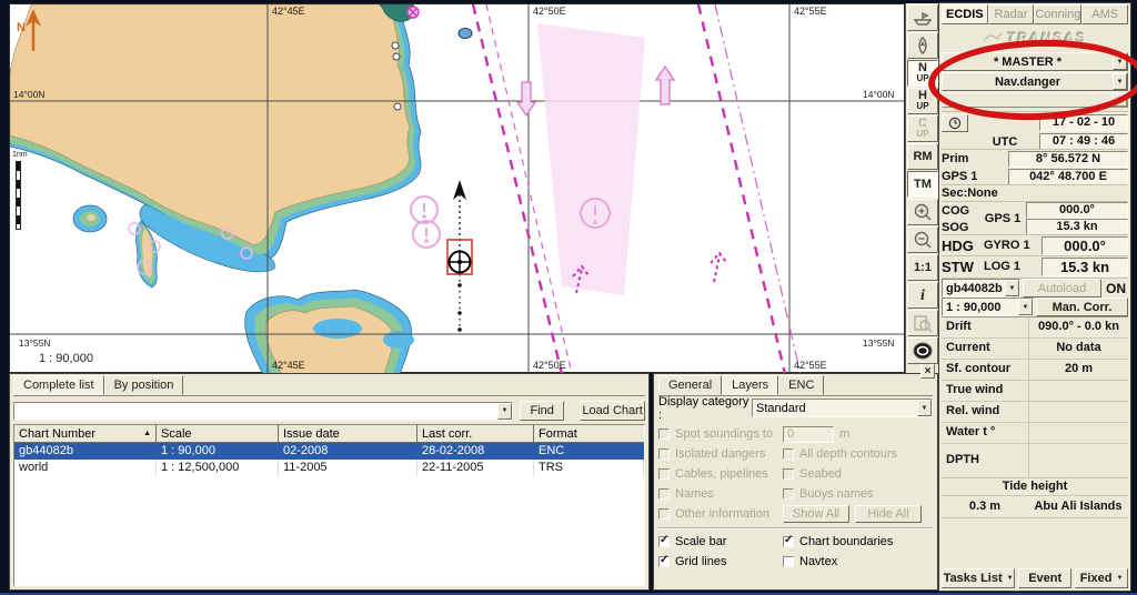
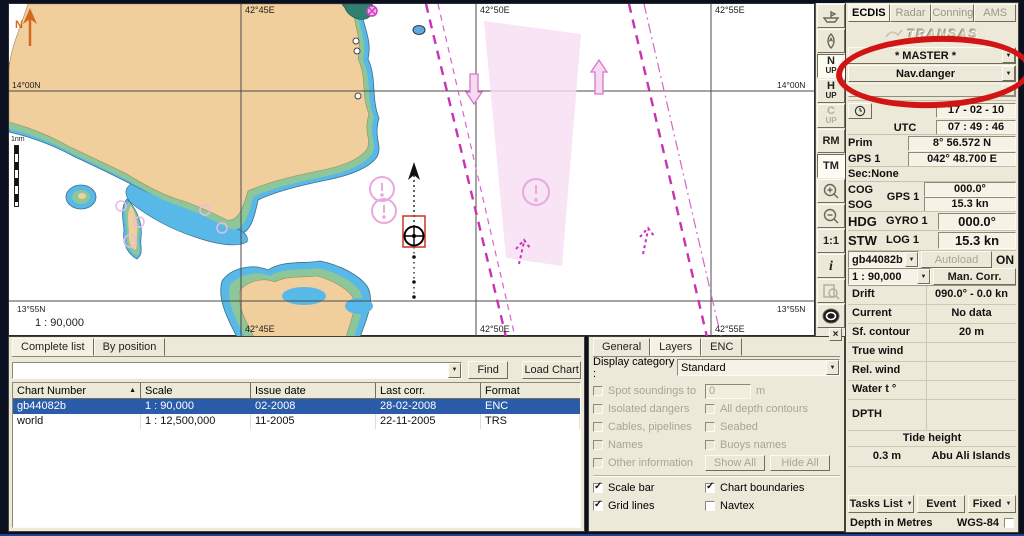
  42°45E
  42°50E
  42°55E
  42°45E
  42°50E
  42°55E
  14°00N
  13°55N
  14°00N
  13°55N
  1 : 90,000
  N
  N
  UP
  H
  UP
  C
  UP
  RM
  TM
  1:1
  i
  ECDIS
  Radar
  Conning
  AMS
  TRANSAS
  * MASTER *
  Nav.danger
  17 - 02 - 10
  UTC
  07 : 49 : 46
  Prim
  8° 56.572 N
  GPS 1
  042° 48.700 E
  Sec:None
  COG
  GPS 1
  000.0°
  SOG
  15.3 kn
  HDG
  GYRO 1
  000.0°
  STW
  LOG 1
  15.3 kn
  gb44082b
  Autoload
  ON
  1 : 90,000
  Man. Corr.
  Drift
  090.0° - 0.0 kn
  Current
  No data
  Sf. contour
  20 m
  True wind
  Rel. wind
  Water t °
  DPTH
  Tide height
  0.3 m
  Abu Ali Islands
  Tasks List
  Event
  Fixed
+ Depth in Metres
+ WGS-84
  Complete list
  By position
  Find
  Load Chart
  Chart Number
  Scale
  Issue date
  Last corr.
  Format
  gb44082b
  1 : 90,000
  02-2008
  28-02-2008
  ENC
  world
  1 : 12,500,000
  11-2005
  22-11-2005
  TRS
  General
  Layers
  ENC
  Display category :
  Standard
  Spot soundings to
  0
  m
  Isolated dangers
  All depth contours
  Cables, pipelines
  Seabed
  Names
  Buoys names
  Other information
  Show All
  Hide All
  Scale bar
  Chart boundaries
  Grid lines
  Navtex
  ×
